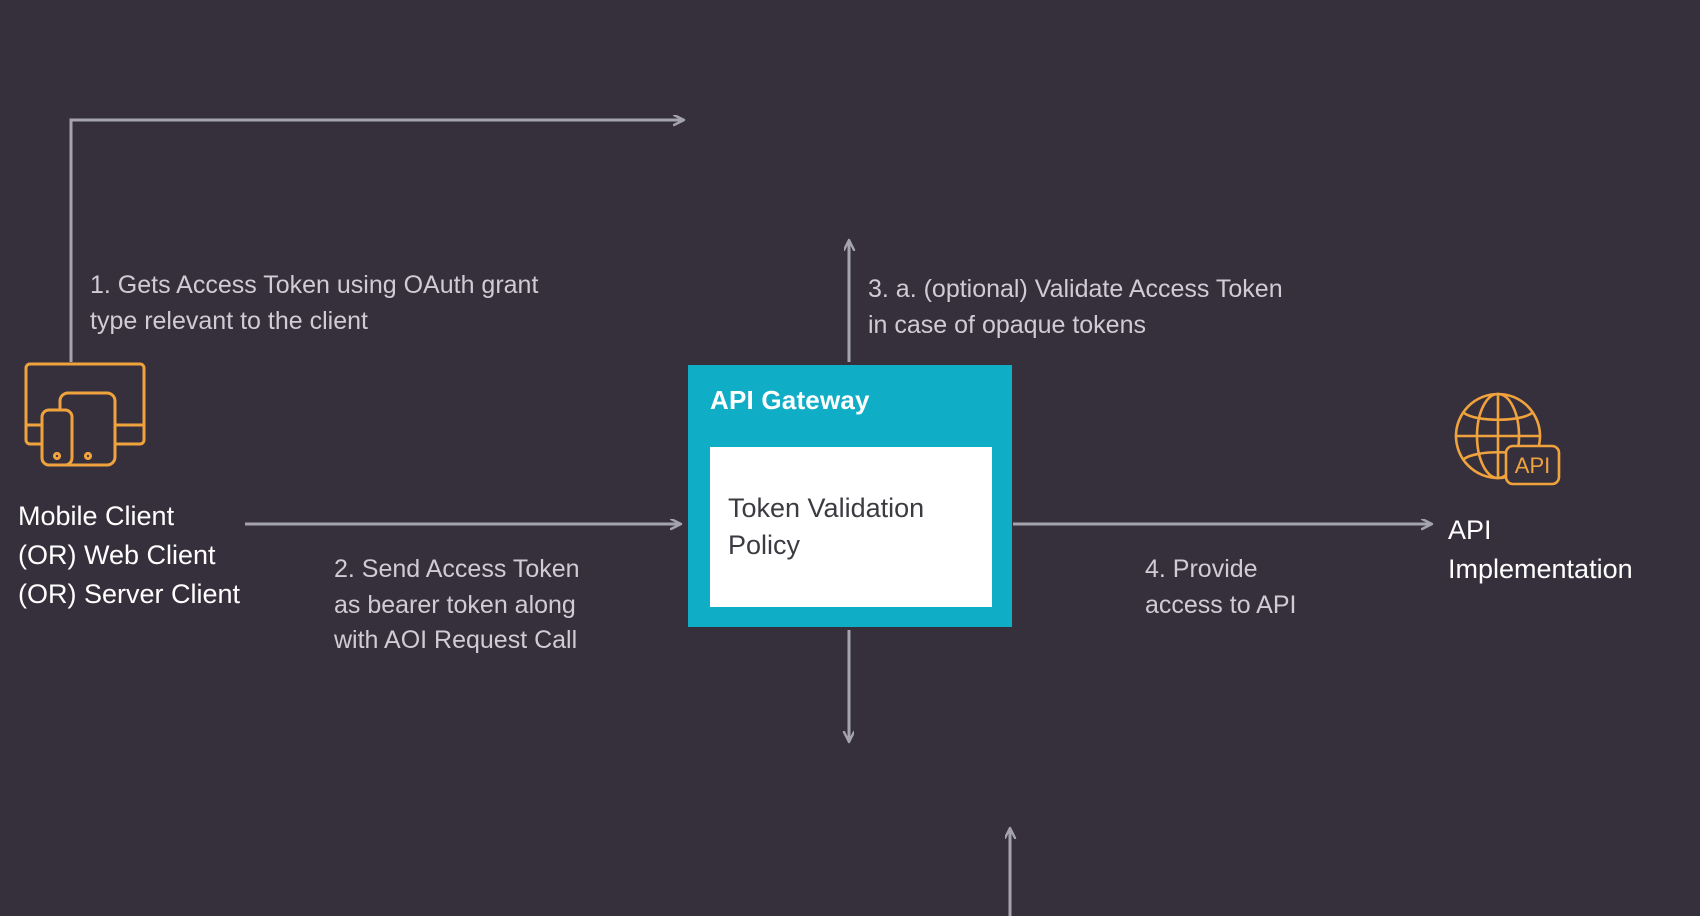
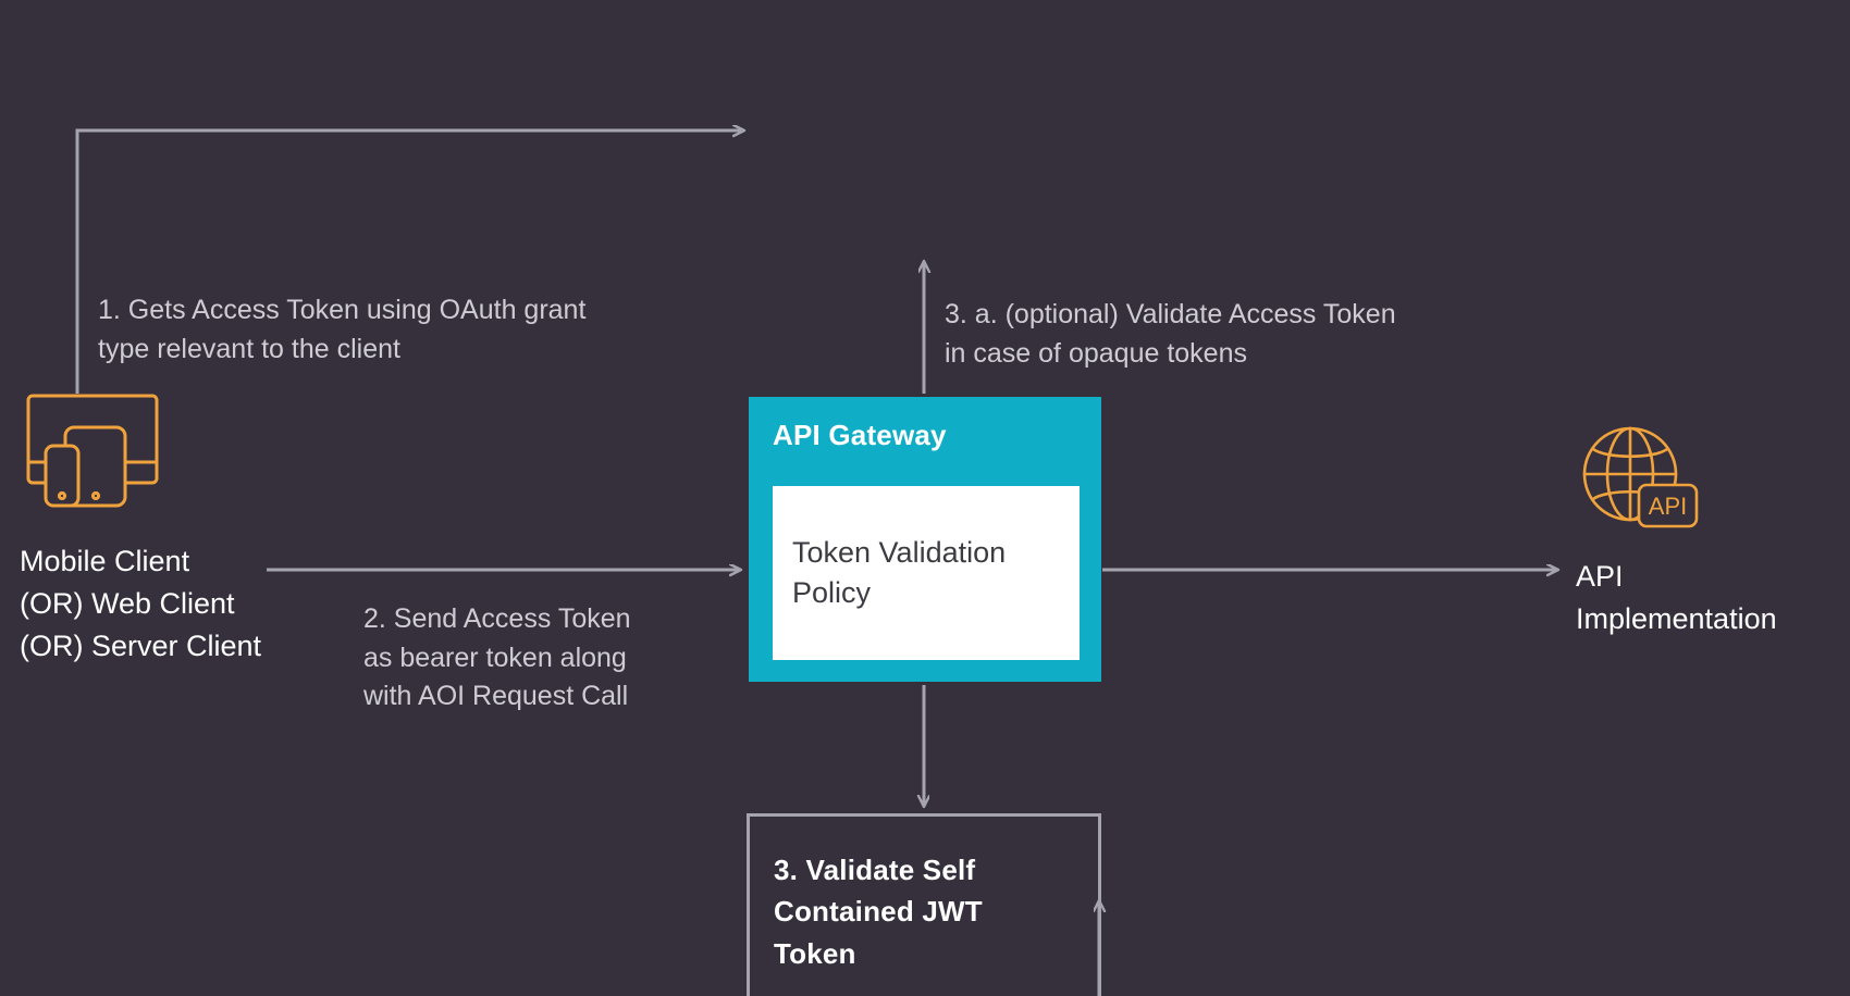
  Mobile Client
  (OR) Web Client
  (OR) Server Client
  API Gateway
  Token Validation
  Policy
  API
  API
  Implementation
+ 3. Validate Self
+ Contained JWT
+ Token
  1. Gets Access Token using OAuth grant
  type relevant to the client
  3. a. (optional) Validate Access Token
  in case of opaque tokens
  2. Send Access Token
  as bearer token along
  with AOI Request Call
- 4. Provide
- access to API
